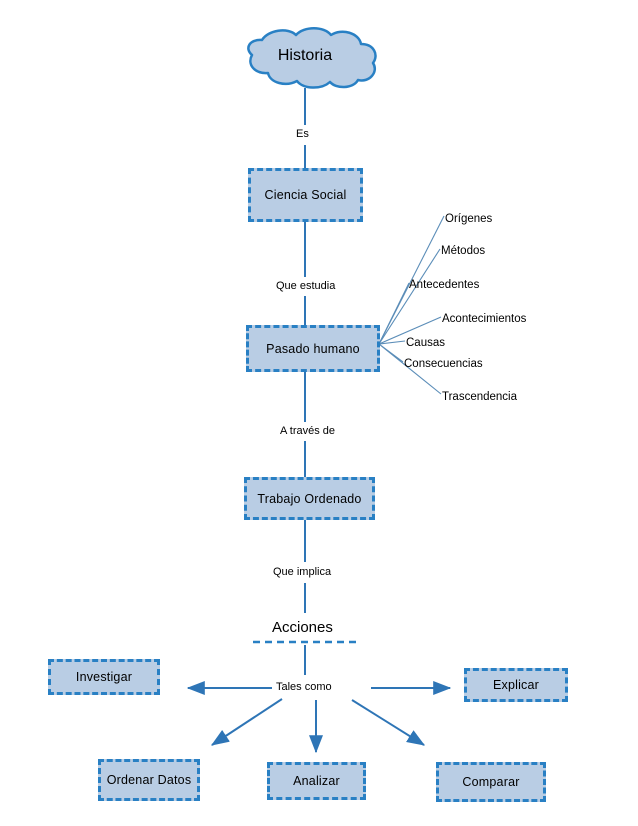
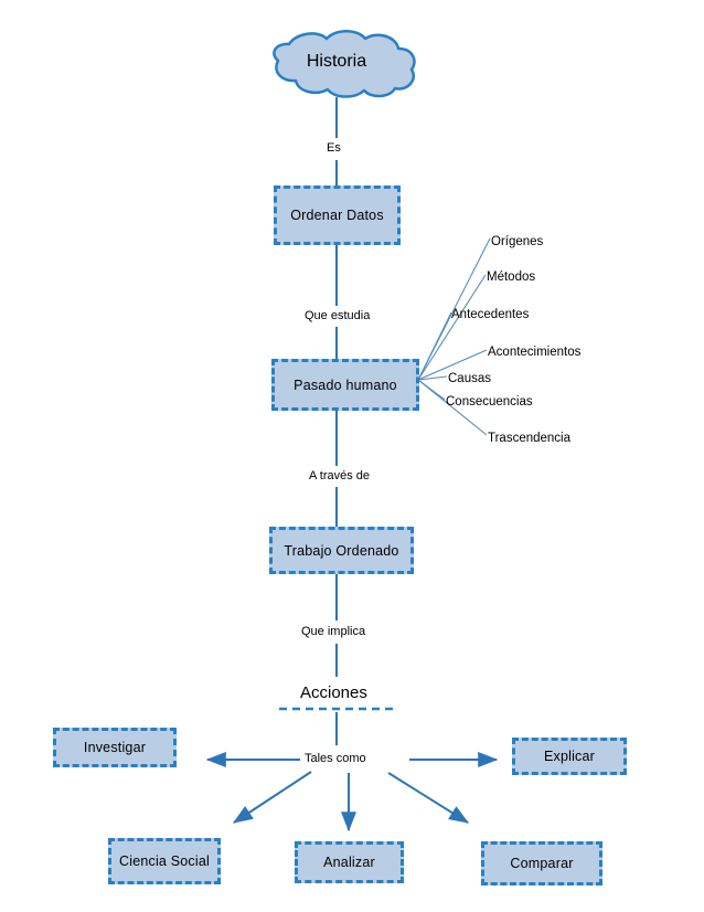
  Historia
  Es
  Que estudia
  A través de
  Que implica
  Tales como
  Acciones
- Ciencia Social
+ Ordenar Datos
  Pasado humano
  Trabajo Ordenado
  Investigar
  Explicar
- Ordenar Datos
+ Ciencia Social
  Analizar
  Comparar
  Orígenes
  Métodos
  Antecedentes
  Acontecimientos
  Causas
  Consecuencias
  Trascendencia
